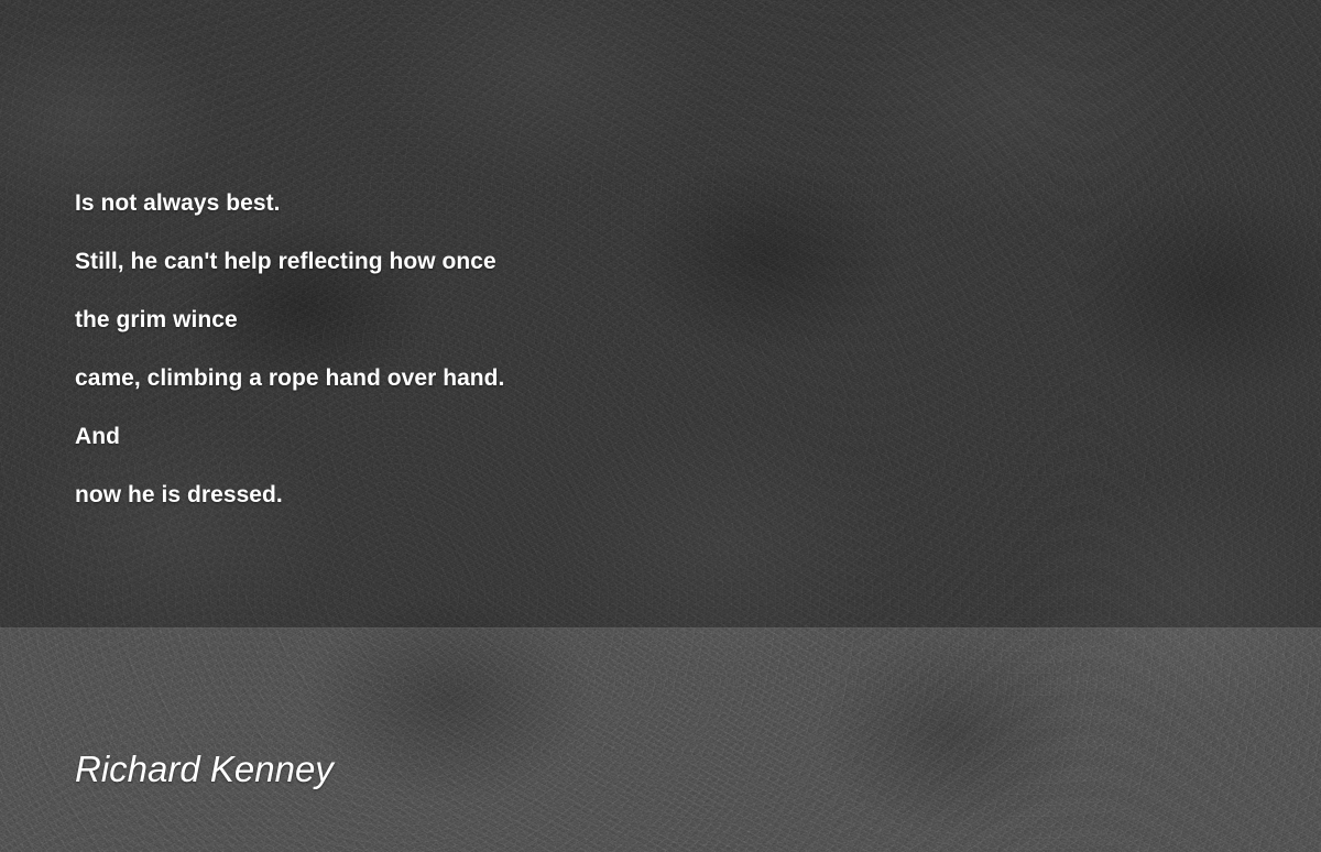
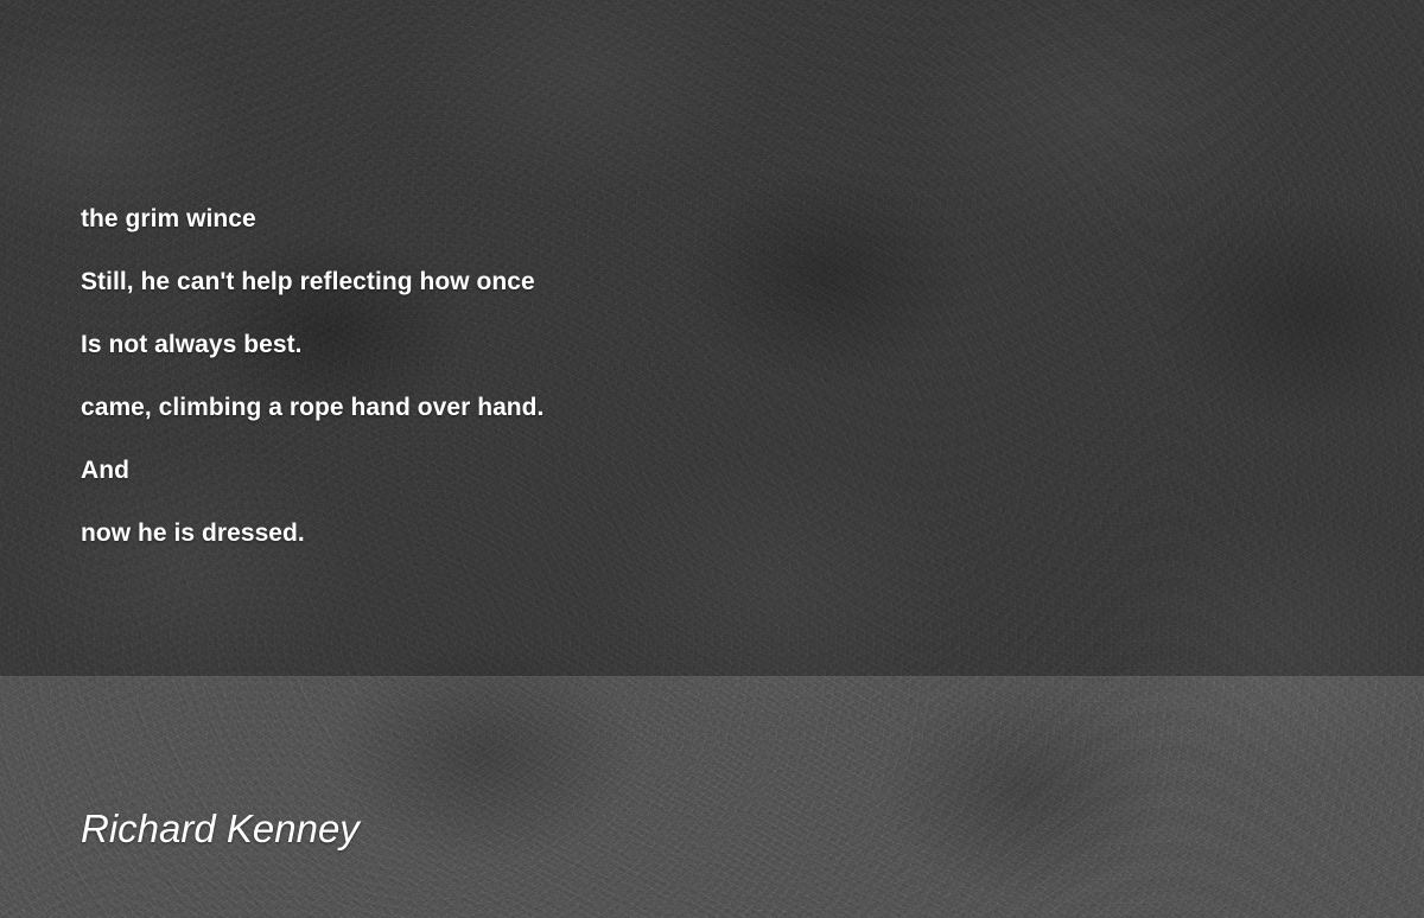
- Is not always best.
+ the grim wince
  Still, he can't help reflecting how once
- the grim wince
+ Is not always best.
  came, climbing a rope hand over hand.
  And
  now he is dressed.
  Richard Kenney
